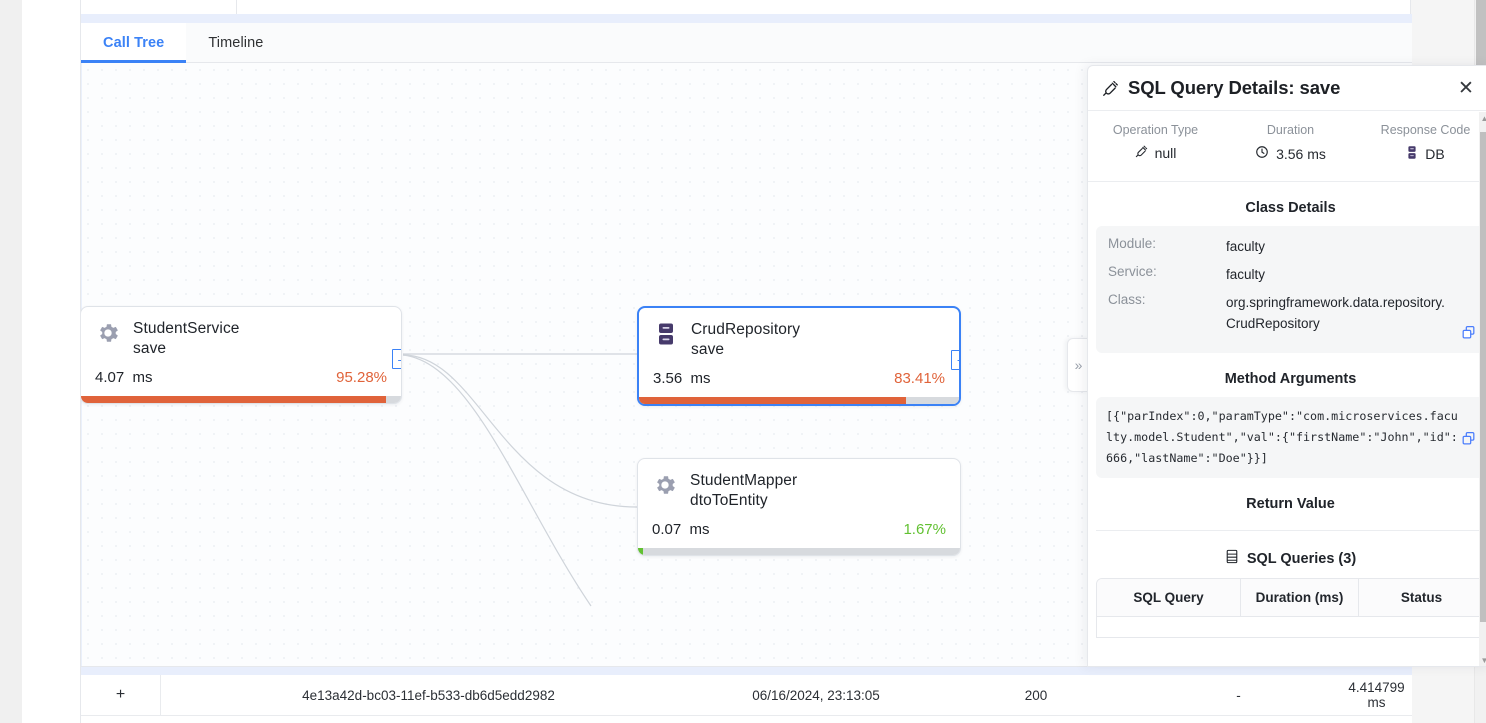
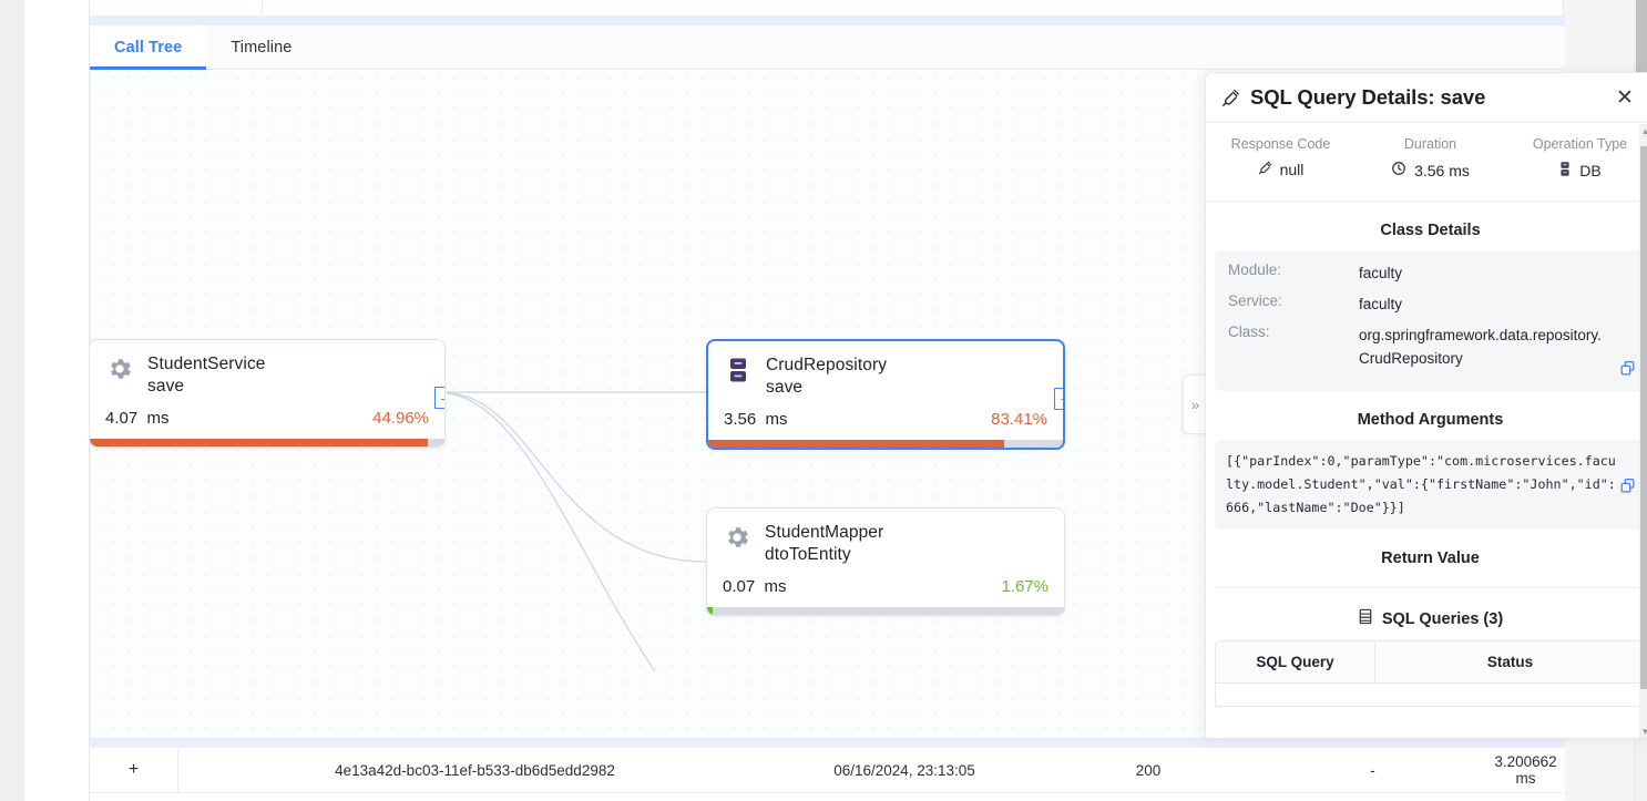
  Call Tree
  Timeline
  StudentService
  save
  4.07 ms
- 95.28%
+ 44.96%
  CrudRepository
  save
  3.56 ms
  83.41%
  StudentMapper
  dtoToEntity
  0.07 ms
  1.67%
  »
  SQL Query Details: save
  ✕
- Operation Type
+ Response Code
  null
  Duration
  3.56 ms
- Response Code
+ Operation Type
  DB
  Class Details
  Module:
  faculty
  Service:
  faculty
  Class:
  org.springframework.data.repository.CrudRepository
  Method Arguments
  [{"parIndex":0,"paramType":"com.microservices.faculty.model.Student","val":{"firstName":"John","id":666,"lastName":"Doe"}}]
  Return Value
  SQL Queries (3)
  SQL Query
- Duration (ms)
  Status
  ▲
  ▼
  +
  4e13a42d-bc03-11ef-b533-db6d5edd2982
  06/16/2024, 23:13:05
  200
  -
- 4.414799 ms
+ 3.200662 ms
